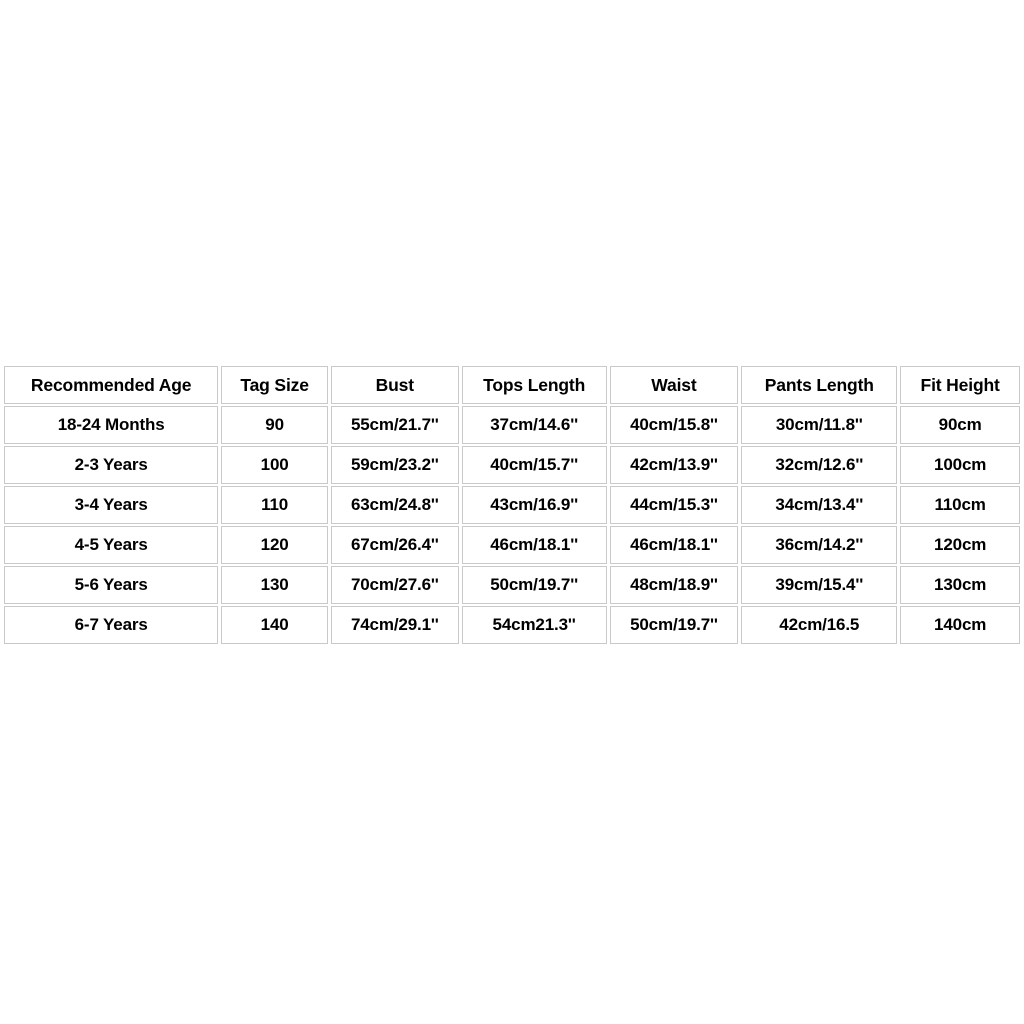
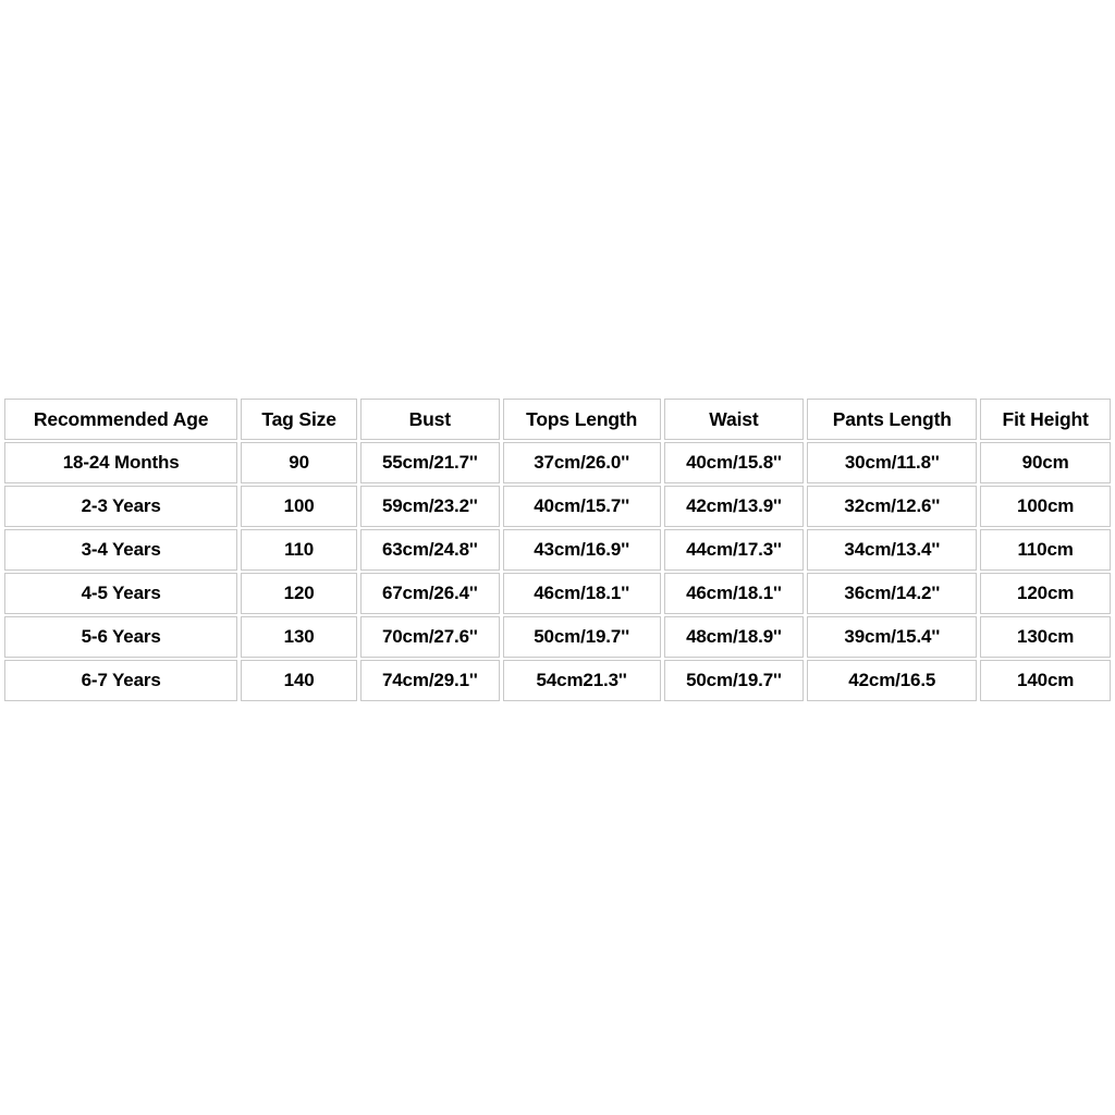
  Recommended Age	Tag Size	Bust	Tops Length	Waist	Pants Length	Fit Height
- 18-24 Months	90	55cm/21.7''	37cm/14.6''	40cm/15.8''	30cm/11.8''	90cm
+ 18-24 Months	90	55cm/21.7''	37cm/26.0''	40cm/15.8''	30cm/11.8''	90cm
  2-3 Years	100	59cm/23.2''	40cm/15.7''	42cm/13.9''	32cm/12.6''	100cm
- 3-4 Years	110	63cm/24.8''	43cm/16.9''	44cm/15.3''	34cm/13.4''	110cm
+ 3-4 Years	110	63cm/24.8''	43cm/16.9''	44cm/17.3''	34cm/13.4''	110cm
  4-5 Years	120	67cm/26.4''	46cm/18.1''	46cm/18.1''	36cm/14.2''	120cm
  5-6 Years	130	70cm/27.6''	50cm/19.7''	48cm/18.9''	39cm/15.4''	130cm
  6-7 Years	140	74cm/29.1''	54cm21.3''	50cm/19.7''	42cm/16.5	140cm
